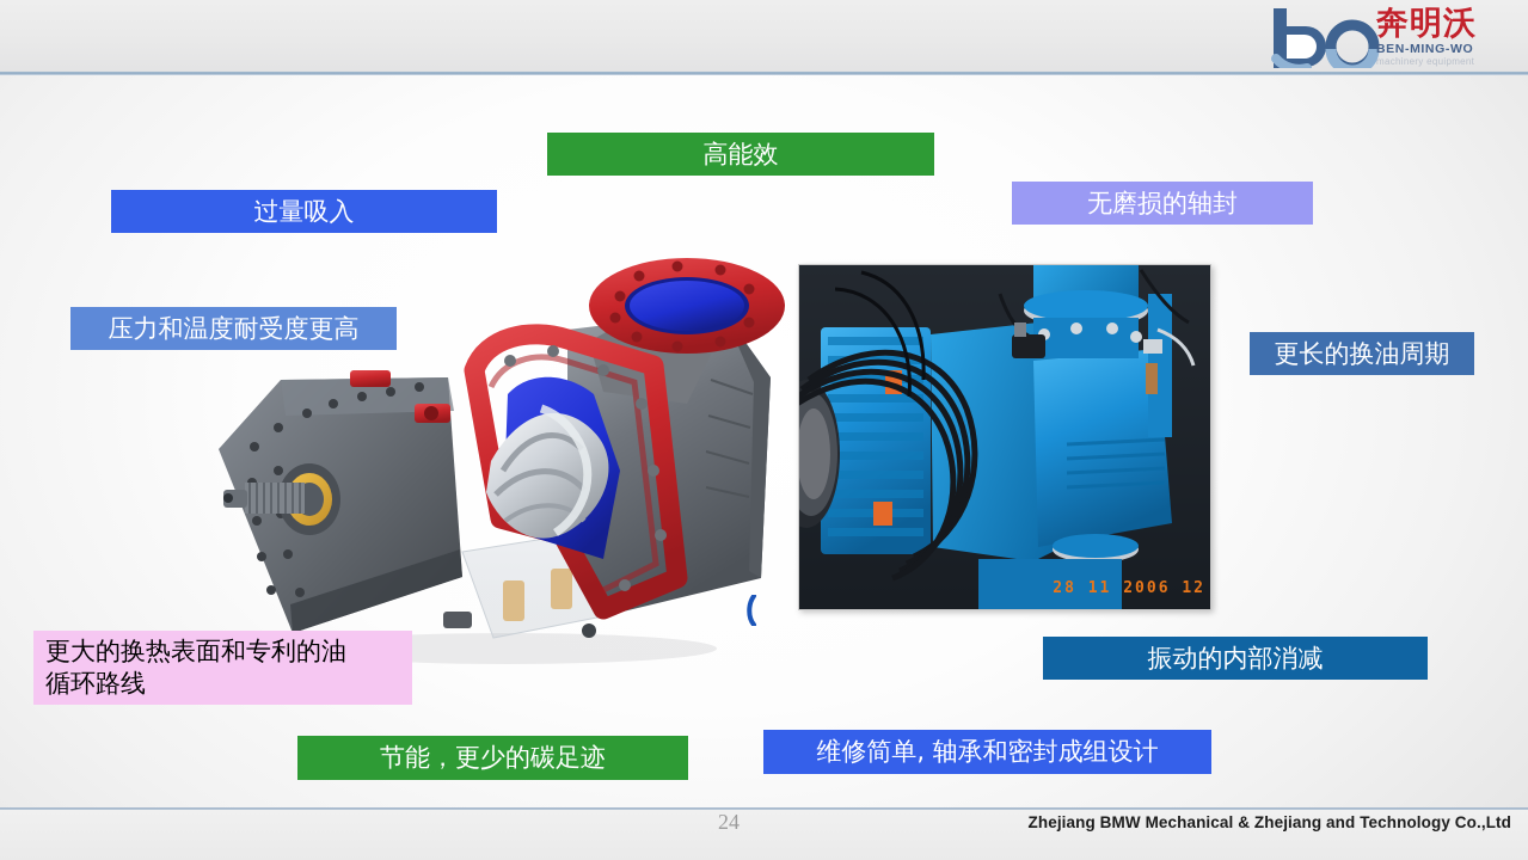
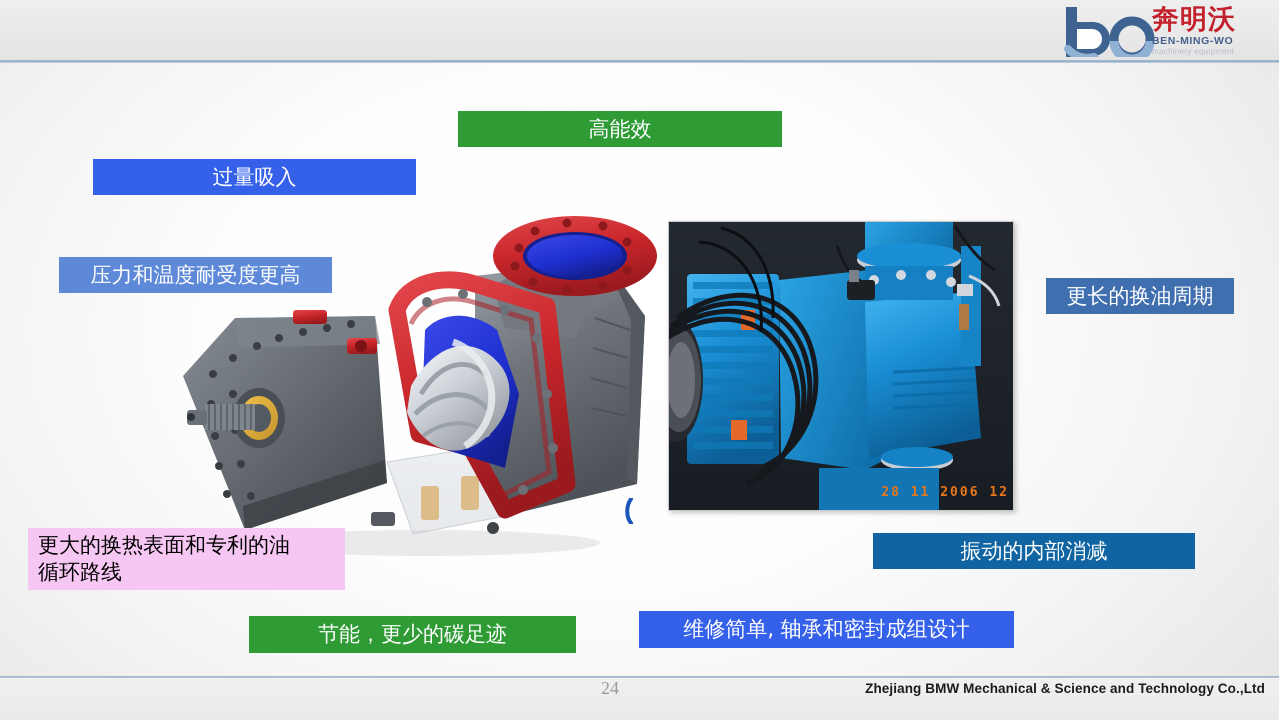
  奔明沃
  BEN-MING-WO
  machinery equipment
  28 11 2006 12
  高能效
  过量吸入
- 无磨损的轴封
  压力和温度耐受度更高
  更长的换油周期
  更大的换热表面和专利的油
  循环路线
  振动的内部消减
  节能，更少的碳足迹
  维修简单, 轴承和密封成组设计
  24
- Zhejiang BMW Mechanical & Zhejiang and Technology Co.,Ltd
+ Zhejiang BMW Mechanical & Science and Technology Co.,Ltd
